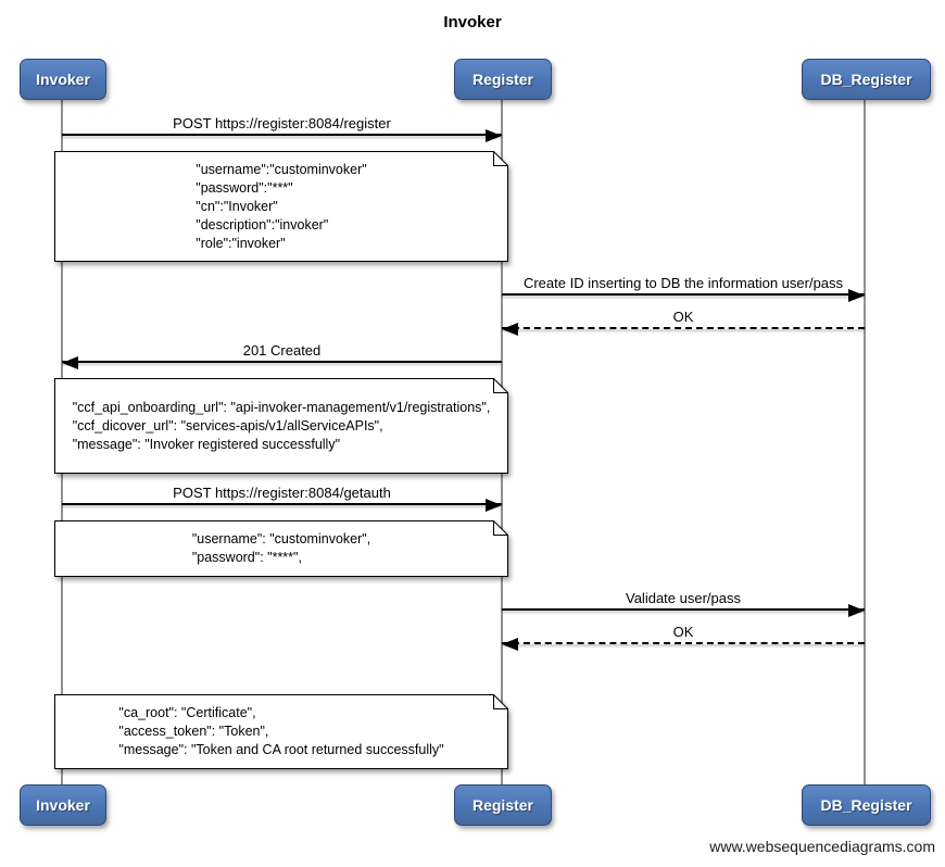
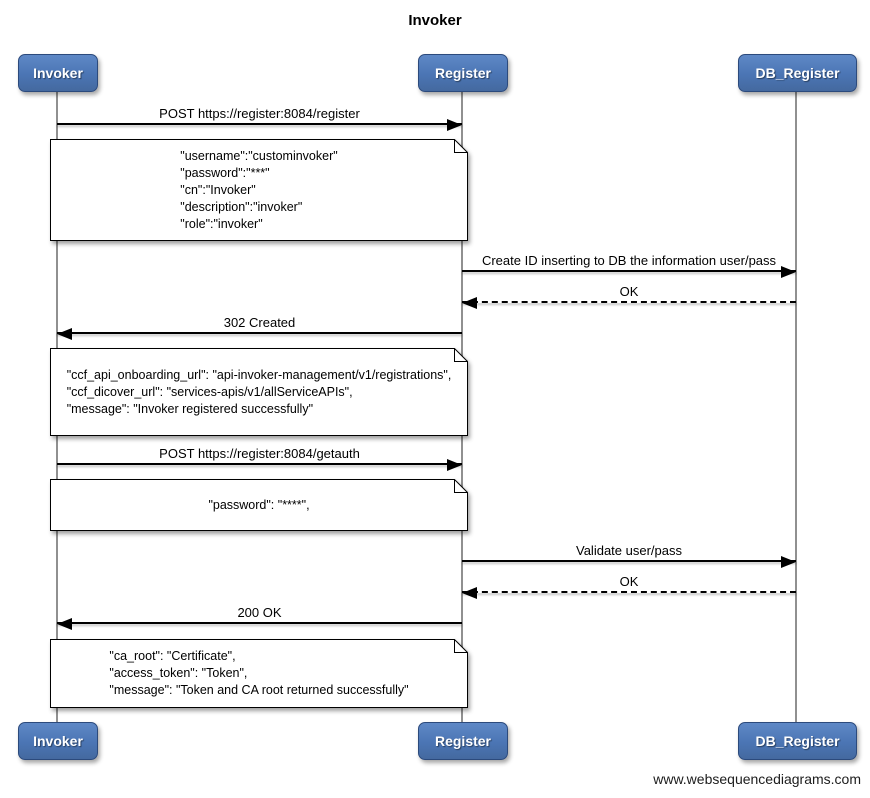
  Invoker
  Invoker
  Register
  DB_Register
  POST https://register:8084/register
  "username":"custominvoker"
  "password":"***"
  "cn":"Invoker"
  "description":"invoker"
  "role":"invoker"
  Create ID inserting to DB the information user/pass
  OK
- 201 Created
+ 302 Created
  "ccf_api_onboarding_url": "api-invoker-management/v1/registrations",
  "ccf_dicover_url": "services-apis/v1/allServiceAPIs",
  "message": "Invoker registered successfully"
  POST https://register:8084/getauth
- "username": "custominvoker",
  "password": "****",
  Validate user/pass
  OK
+ 200 OK
  "ca_root": "Certificate",
  "access_token": "Token",
  "message": "Token and CA root returned successfully"
  Invoker
  Register
  DB_Register
  www.websequencediagrams.com
